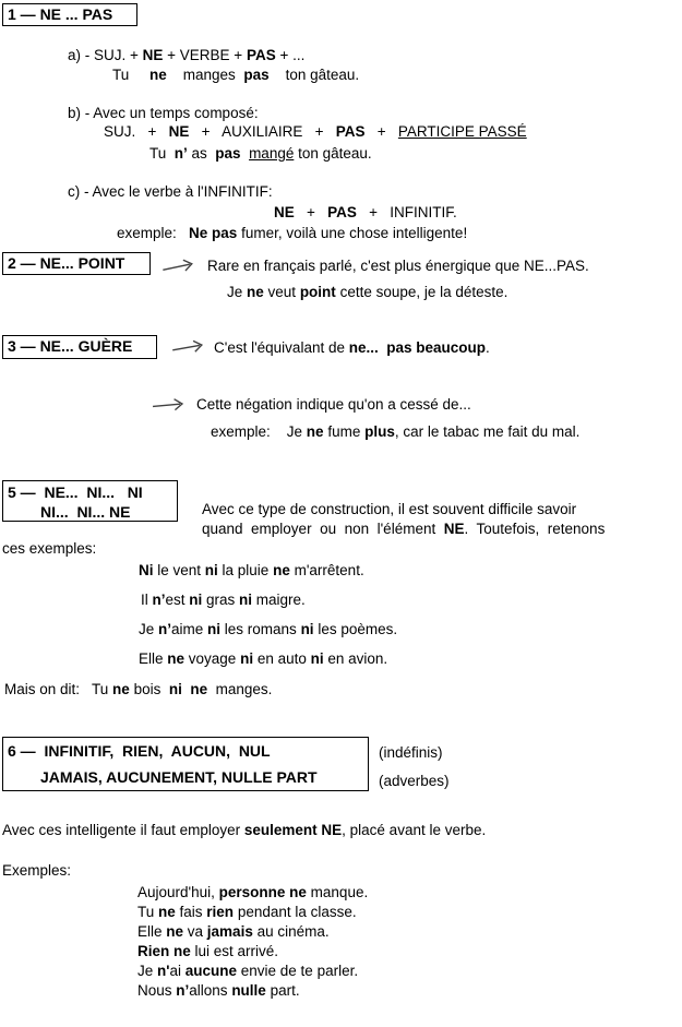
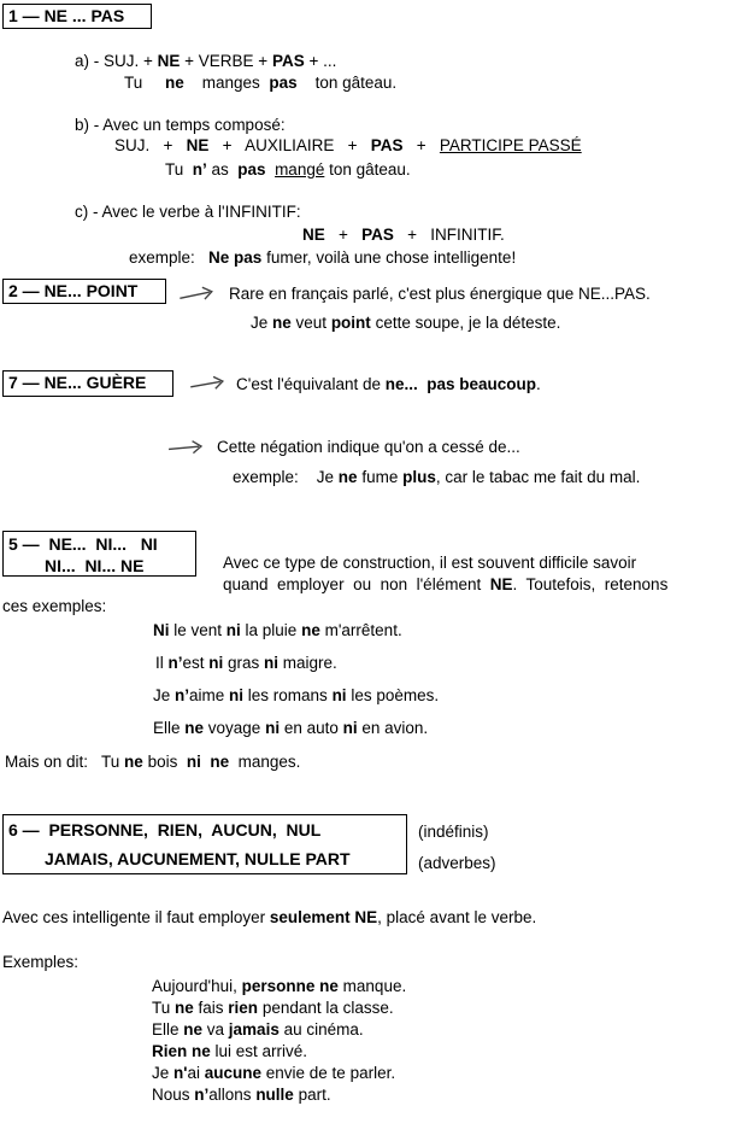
  1 — NE ... PAS
  a) - SUJ. + NE + VERBE + PAS + ...
  Tu ne manges pas ton gâteau.
  b) - Avec un temps composé:
  SUJ. + NE + AUXILIAIRE + PAS + PARTICIPE PASSÉ
  Tu n’ as pas mangé ton gâteau.
  c) - Avec le verbe à l'INFINITIF:
  NE + PAS + INFINITIF.
  exemple: Ne pas fumer, voilà une chose intelligente!
  2 — NE... POINT
  Rare en français parlé, c'est plus énergique que NE...PAS.
  Je ne veut point cette soupe, je la déteste.
- 3 — NE... GUÈRE
+ 7 — NE... GUÈRE
  C'est l'équivalant de ne... pas beaucoup.
  Cette négation indique qu'on a cessé de...
  exemple: Je ne fume plus, car le tabac me fait du mal.
  5 — NE... NI... NI
  NI... NI... NE
  Avec ce type de construction, il est souvent difficile savoir
  quand employer ou non l'élément NE. Toutefois, retenons
  ces exemples:
  Ni le vent ni la pluie ne m'arrêtent.
  Il n’est ni gras ni maigre.
  Je n’aime ni les romans ni les poèmes.
  Elle ne voyage ni en auto ni en avion.
  Mais on dit: Tu ne bois ni ne manges.
- 6 — INFINITIF, RIEN, AUCUN, NUL
+ 6 — PERSONNE, RIEN, AUCUN, NUL
  JAMAIS, AUCUNEMENT, NULLE PART
  (indéfinis)
  (adverbes)
  Avec ces intelligente il faut employer seulement NE, placé avant le verbe.
  Exemples:
  Aujourd'hui, personne ne manque.
  Tu ne fais rien pendant la classe.
  Elle ne va jamais au cinéma.
  Rien ne lui est arrivé.
  Je n'ai aucune envie de te parler.
  Nous n’allons nulle part.
